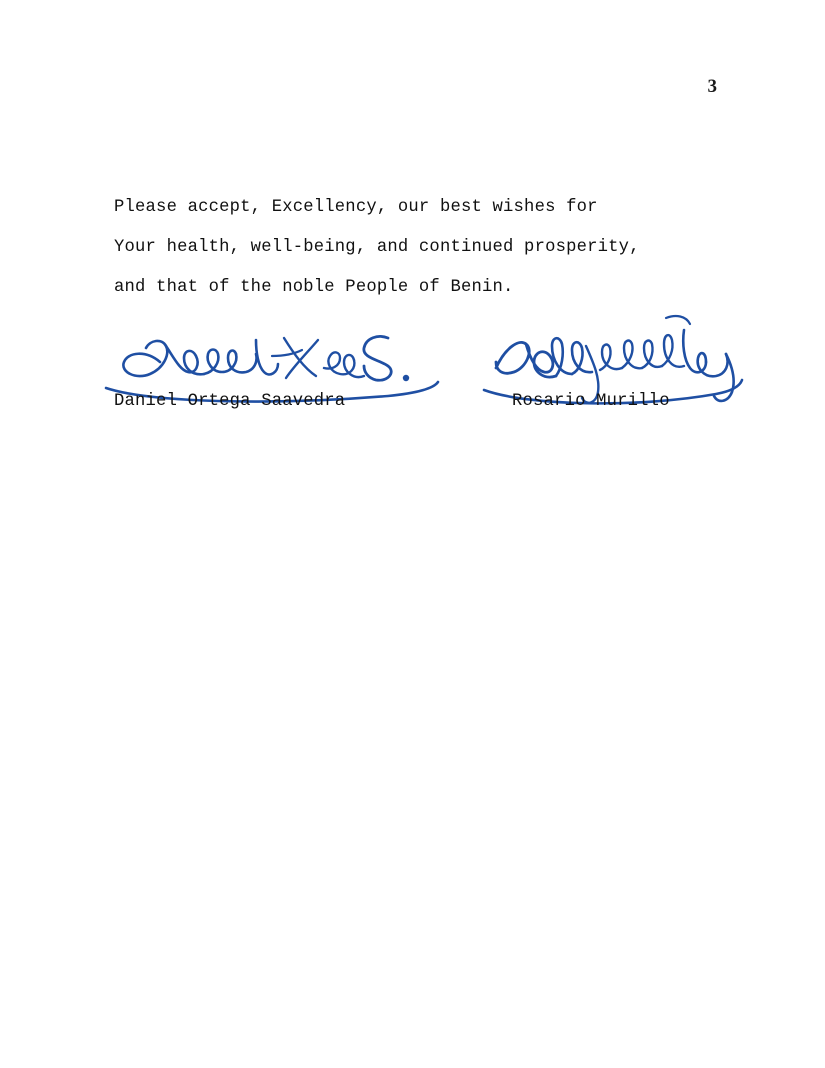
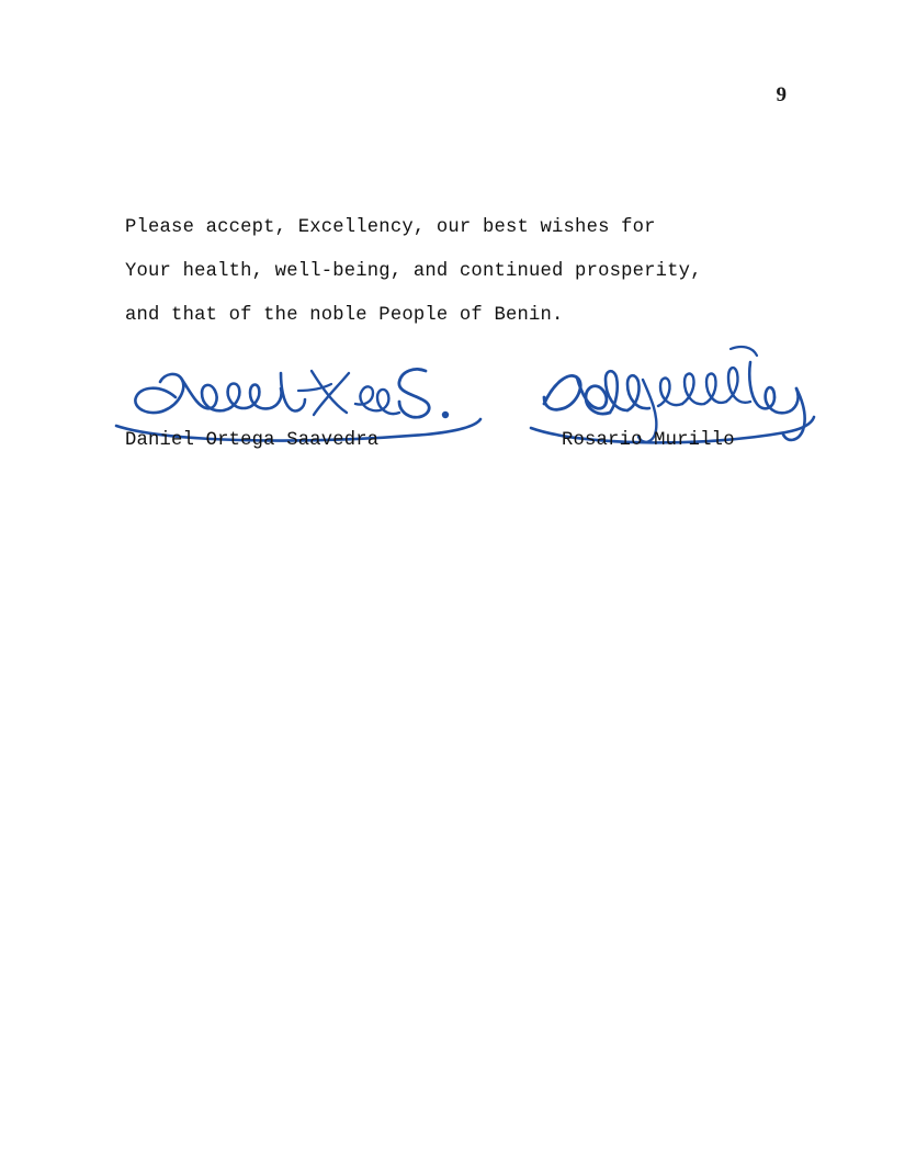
- 3
+ 9
  Please accept, Excellency, our best wishes for
  Your health, well-being, and continued prosperity,
  and that of the noble People of Benin.
  Daniel Ortega Saavedra
  Rosario Murillo
